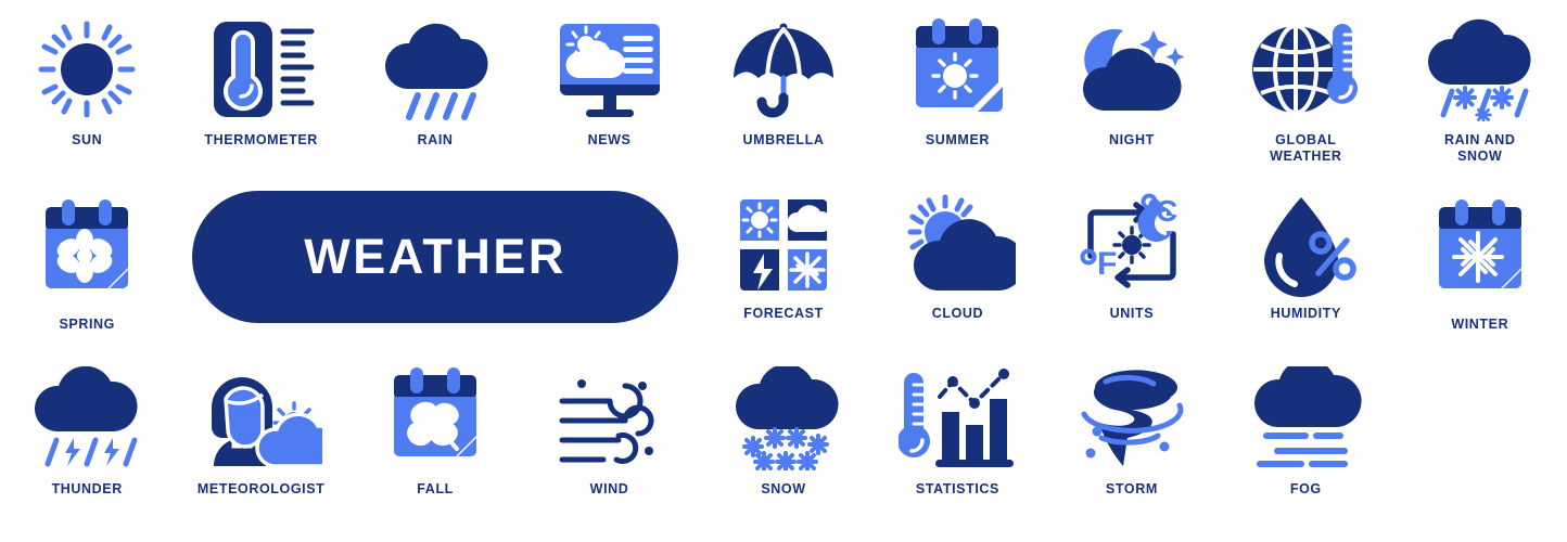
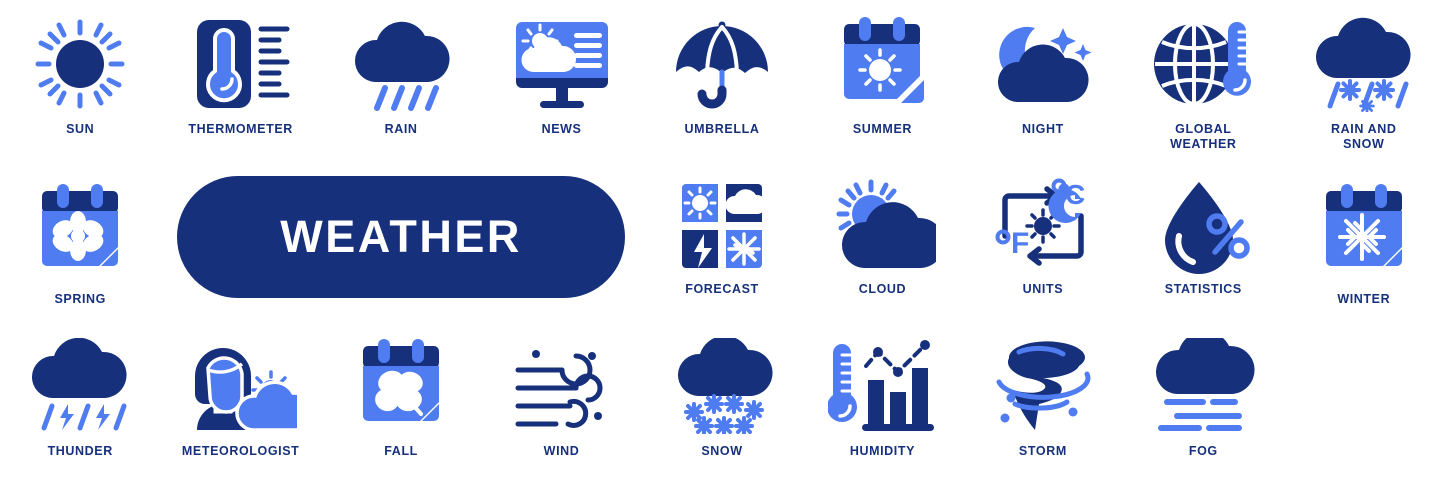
  SUN
  THERMOMETER
  RAIN
  NEWS
  UMBRELLA
  SUMMER
  NIGHT
  GLOBAL
  WEATHER
  RAIN AND
  SNOW
  SPRING
  WEATHER
  FORECAST
  CLOUD
  C
  F
  UNITS
- HUMIDITY
+ STATISTICS
  WINTER
  THUNDER
  METEOROLOGIST
  FALL
  WIND
  SNOW
- STATISTICS
+ HUMIDITY
  STORM
  FOG
